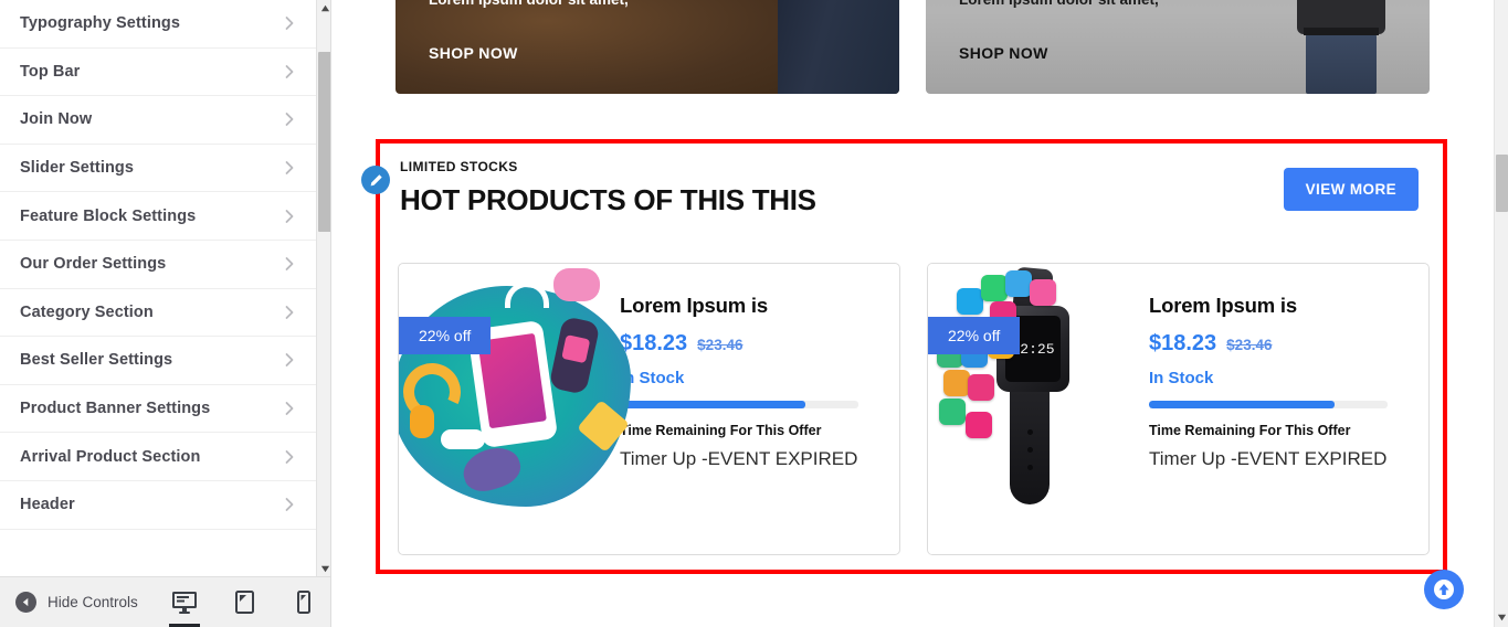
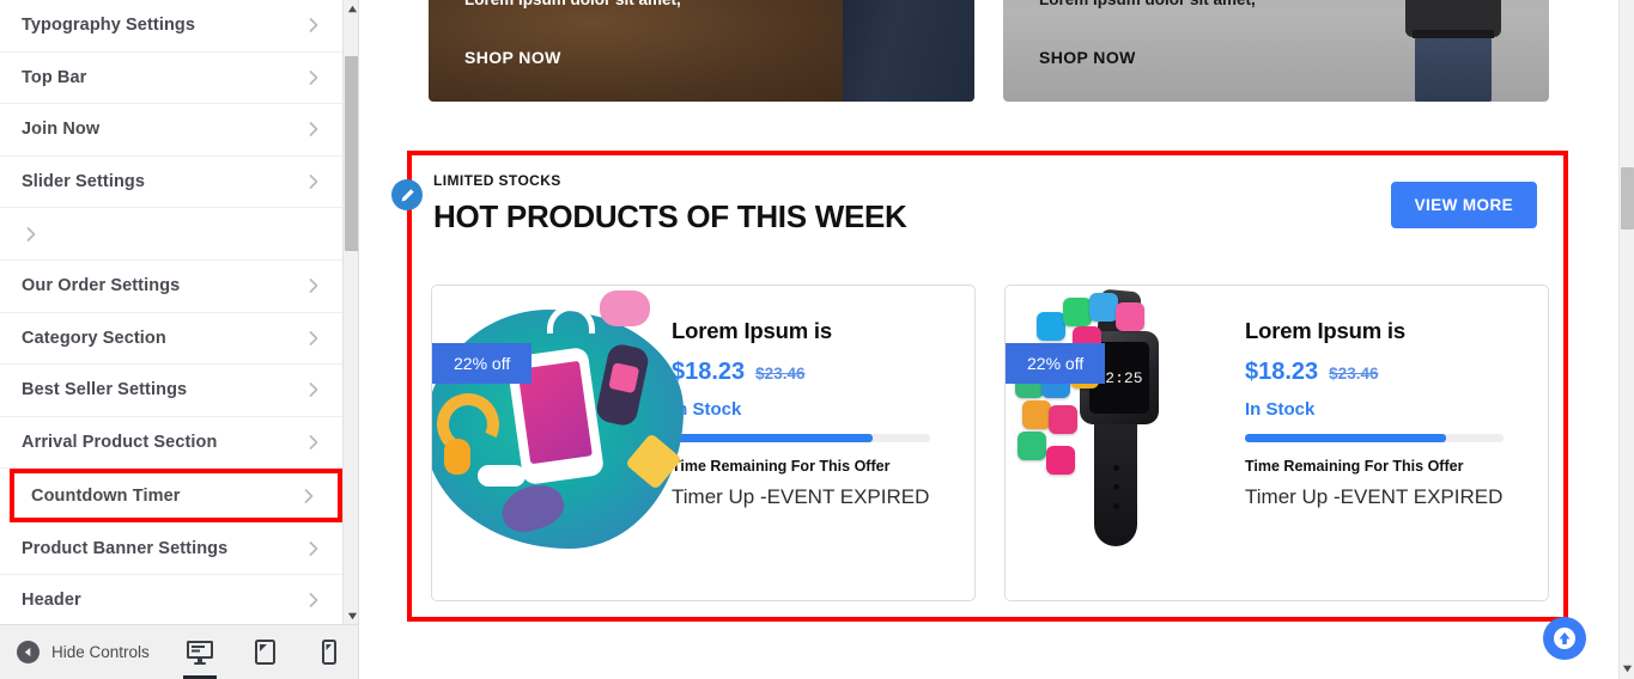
  Typography Settings
  Top Bar
  Join Now
  Slider Settings
- Feature Block Settings
  Our Order Settings
  Category Section
  Best Seller Settings
- Product Banner Settings
+ Arrival Product Section
+ Countdown Timer
- Arrival Product Section
+ Product Banner Settings
  Header
  Hide Controls
  SHOP NOW
  SHOP NOW
  LIMITED STOCKS
- HOT PRODUCTS OF THIS THIS
+ HOT PRODUCTS OF THIS WEEK
  VIEW MORE
  22% off
  Lorem Ipsum is
  $18.23
  $23.46
  Stock
  ime Remaining For This Offer
  Timer Up -EVENT EXPIRED
  2:25
  22% off
  Lorem Ipsum is
  $18.23
  $23.46
  In Stock
  Time Remaining For This Offer
  Timer Up -EVENT EXPIRED
